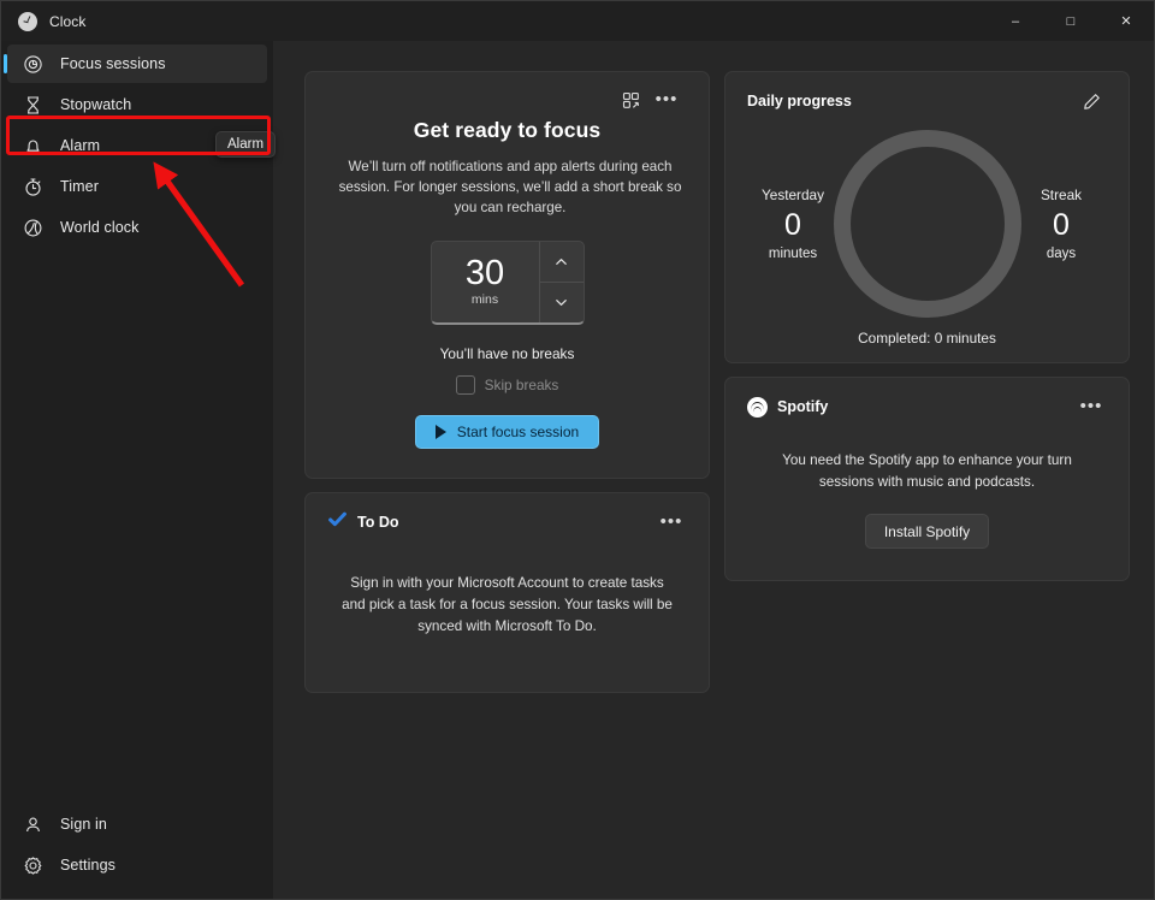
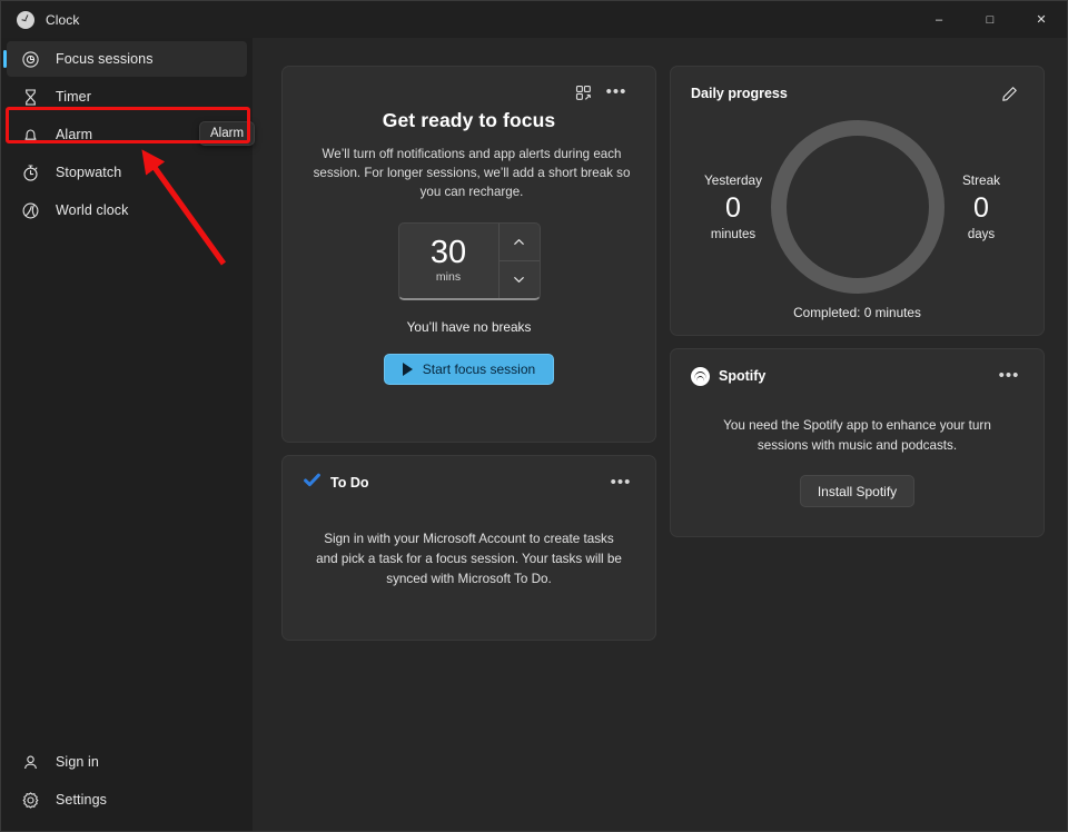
  Clock
  –
  □
  ✕
  Focus sessions
- Stopwatch
+ Timer
  Alarm
- Timer
+ Stopwatch
  World clock
  Sign in
  Settings
  Alarm
  •••
  Get ready to focus
  We’ll turn off notifications and app alerts during each session. For longer sessions, we’ll add a short break so you can recharge.
  30
  mins
  You’ll have no breaks
- Skip breaks
  Start focus session
  To Do
  •••
  Sign in with your Microsoft Account to create tasks and pick a task for a focus session. Your tasks will be synced with Microsoft To Do.
  Daily progress
  Yesterday
  0
  minutes
  Streak
  0
  days
  Completed: 0 minutes
  Spotify
  •••
  You need the Spotify app to enhance your turn sessions with music and podcasts.
  Install Spotify
